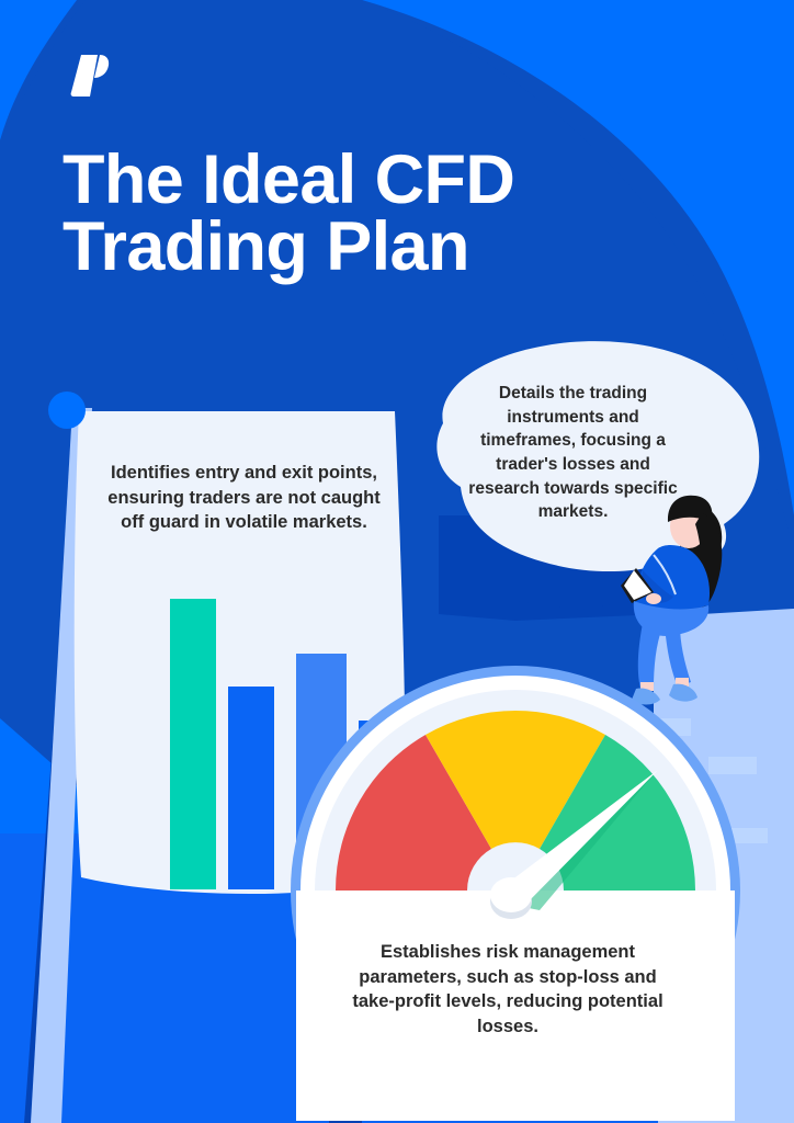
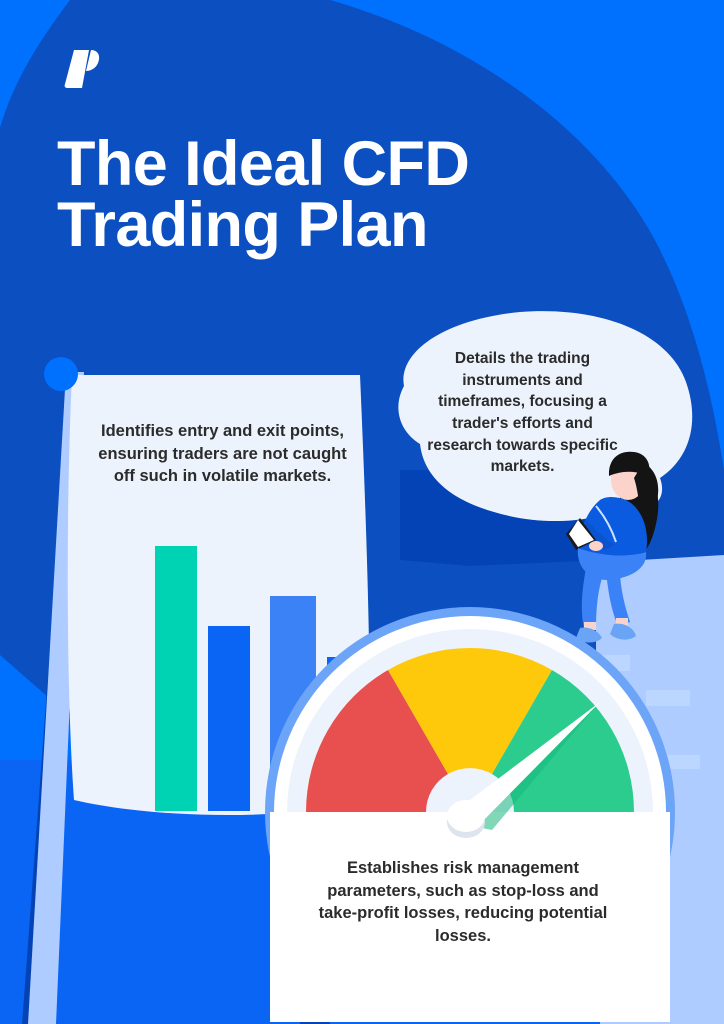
  The Ideal CFD
  Trading Plan
- Identifies entry and exit points, ensuring traders are not caught off guard in volatile markets.
+ Identifies entry and exit points, ensuring traders are not caught off such in volatile markets.
- Details the trading instruments and timeframes, focusing a trader's losses and research towards specific markets.
+ Details the trading instruments and timeframes, focusing a trader's efforts and research towards specific markets.
- Establishes risk management parameters, such as stop-loss and take-profit levels, reducing potential losses.
+ Establishes risk management parameters, such as stop-loss and take-profit losses, reducing potential losses.
